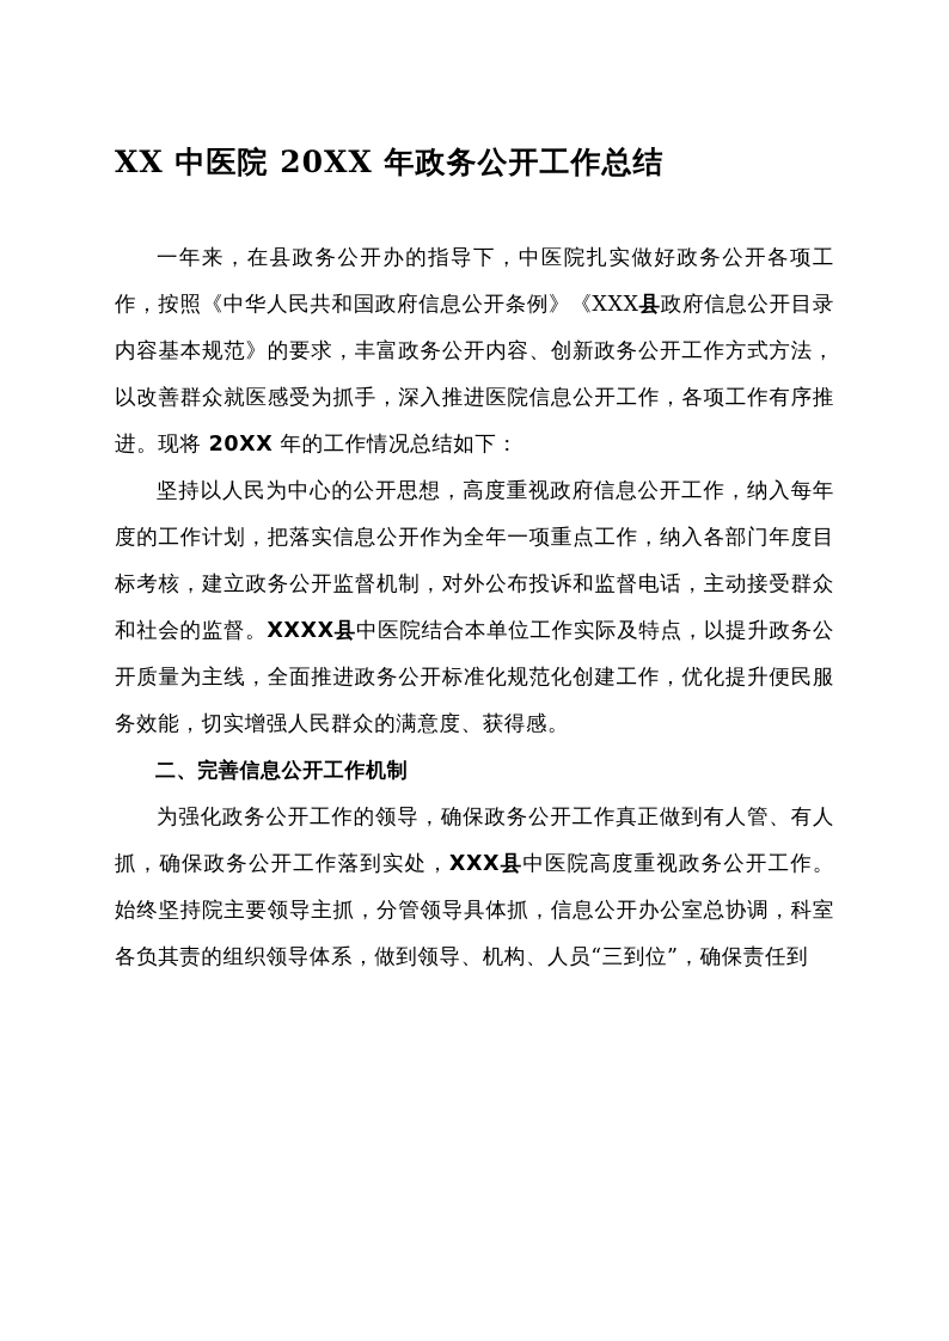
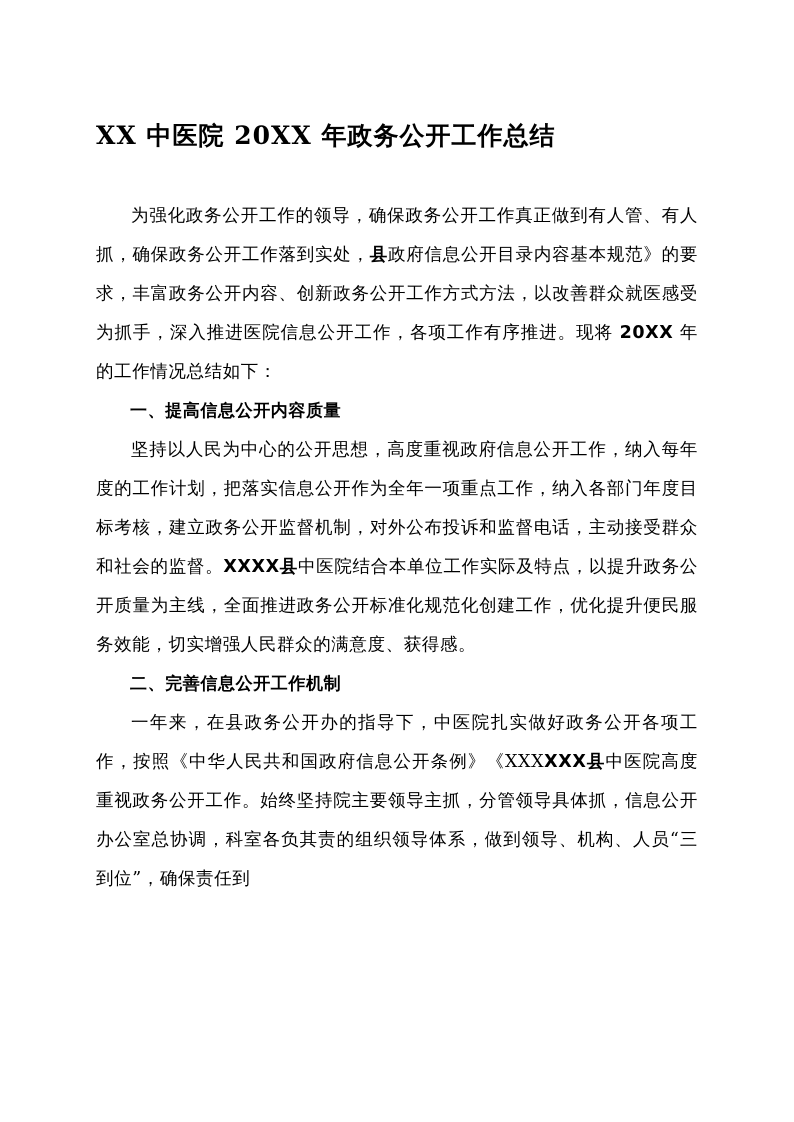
  XX 中医院 20XX 年政务公开工作总结
- 一年来，在县政务公开办的指导下，中医院扎实做好政务公开各项工作，按照《中华人民共和国政府信息公开条例》《XXX县政府信息公开目录内容基本规范》的要求，丰富政务公开内容、创新政务公开工作方式方法，以改善群众就医感受为抓手，深入推进医院信息公开工作，各项工作有序推进。现将 20XX 年的工作情况总结如下：
+ 为强化政务公开工作的领导，确保政务公开工作真正做到有人管、有人抓，确保政务公开工作落到实处，县政府信息公开目录内容基本规范》的要求，丰富政务公开内容、创新政务公开工作方式方法，以改善群众就医感受为抓手，深入推进医院信息公开工作，各项工作有序推进。现将 20XX 年的工作情况总结如下：
+ 一、提高信息公开内容质量
  坚持以人民为中心的公开思想，高度重视政府信息公开工作，纳入每年度的工作计划，把落实信息公开作为全年一项重点工作，纳入各部门年度目标考核，建立政务公开监督机制，对外公布投诉和监督电话，主动接受群众和社会的监督。XXXX县中医院结合本单位工作实际及特点，以提升政务公开质量为主线，全面推进政务公开标准化规范化创建工作，优化提升便民服务效能，切实增强人民群众的满意度、获得感。
  二、完善信息公开工作机制
- 为强化政务公开工作的领导，确保政务公开工作真正做到有人管、有人抓，确保政务公开工作落到实处，XXX县中医院高度重视政务公开工作。始终坚持院主要领导主抓，分管领导具体抓，信息公开办公室总协调，科室各负其责的组织领导体系，做到领导、机构、人员“三到位”，确保责任到
+ 一年来，在县政务公开办的指导下，中医院扎实做好政务公开各项工作，按照《中华人民共和国政府信息公开条例》《XXXXXX县中医院高度重视政务公开工作。始终坚持院主要领导主抓，分管领导具体抓，信息公开办公室总协调，科室各负其责的组织领导体系，做到领导、机构、人员“三到位”，确保责任到
